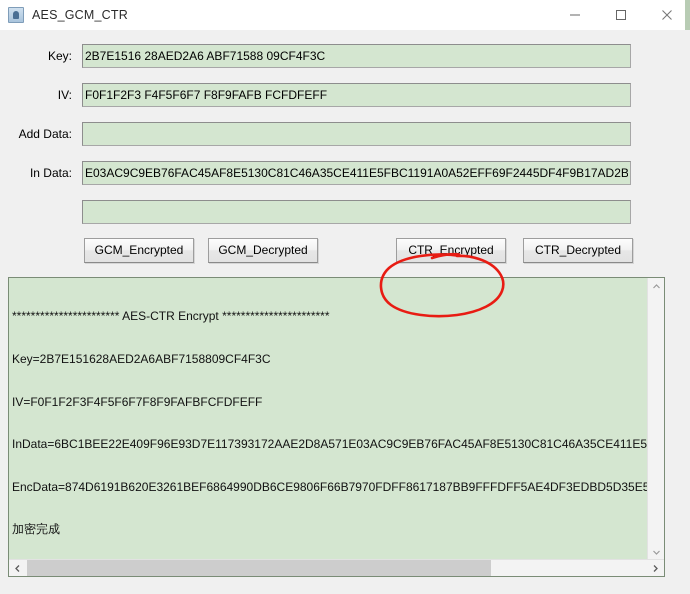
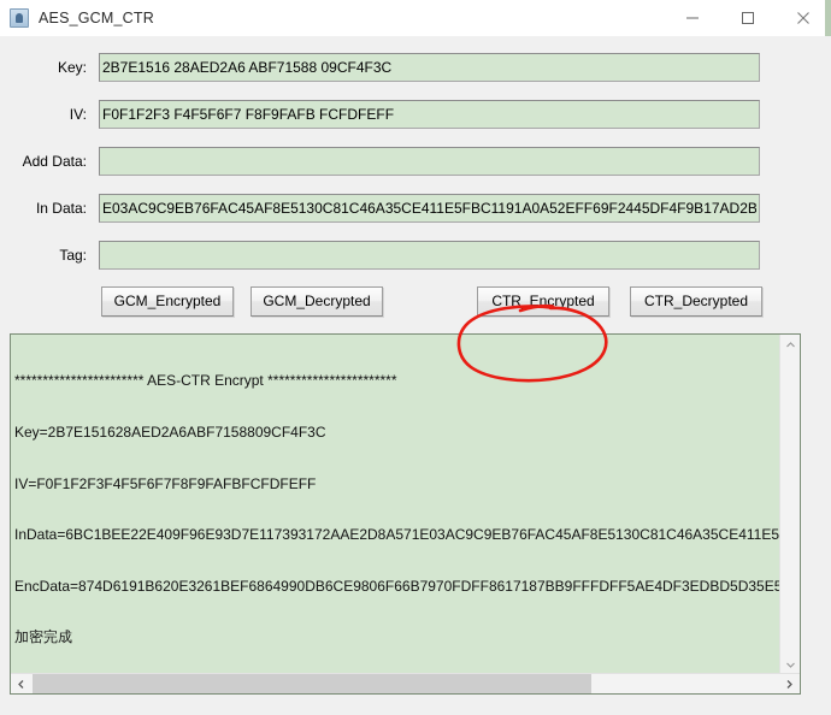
  AES_GCM_CTR
  Key:
  2B7E1516 28AED2A6 ABF71588 09CF4F3C
  IV:
  F0F1F2F3 F4F5F6F7 F8F9FAFB FCFDFEFF
  Add Data:
  In Data:
  E03AC9C9EB76FAC45AF8E5130C81C46A35CE411E5FBC1191A0A52EFF69F2445DF4F9B17AD2B
+ Tag:
  GCM_Encrypted
  GCM_Decrypted
  CTR_Encrypted
  CTR_Decrypted
  *********************** AES-CTR Encrypt ***********************
  Key=2B7E151628AED2A6ABF7158809CF4F3C
  IV=F0F1F2F3F4F5F6F7F8F9FAFBFCFDFEFF
  InData=6BC1BEE22E409F96E93D7E117393172AAE2D8A571E03AC9C9EB76FAC45AF8E5130C81C46A35CE411E5
  EncData=874D6191B620E3261BEF6864990DB6CE9806F66B7970FDFF8617187BB9FFFDFF5AE4DF3EDBD5D35E
  加密完成
